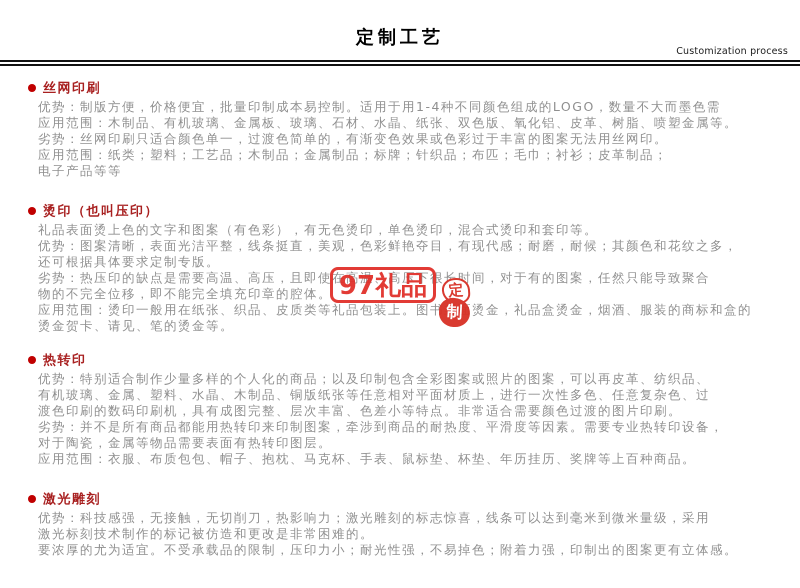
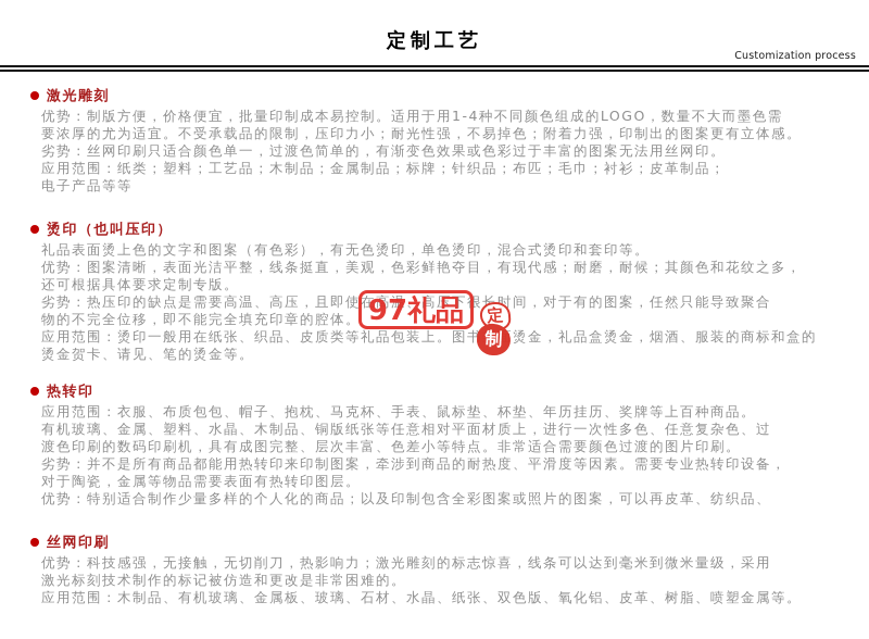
  定制工艺
  Customization process
- 丝网印刷
+ 激光雕刻
  优势：制版方便，价格便宜，批量印制成本易控制。适用于用1-4种不同颜色组成的LOGO，数量不大而墨色需
- 应用范围：木制品、有机玻璃、金属板、玻璃、石材、水晶、纸张、双色版、氧化铝、皮革、树脂、喷塑金属等。
+ 要浓厚的尤为适宜。不受承载品的限制，压印力小；耐光性强，不易掉色；附着力强，印制出的图案更有立体感。
  劣势：丝网印刷只适合颜色单一，过渡色简单的，有渐变色效果或色彩过于丰富的图案无法用丝网印。
  应用范围：纸类；塑料；工艺品；木制品；金属制品；标牌；针织品；布匹；毛巾；衬衫；皮革制品；
  电子产品等等
  烫印（也叫压印）
  礼品表面烫上色的文字和图案（有色彩），有无色烫印，单色烫印，混合式烫印和套印等。
  优势：图案清晰，表面光洁平整，线条挺直，美观，色彩鲜艳夺目，有现代感；耐磨，耐候；其颜色和花纹之多，
  还可根据具体要求定制专版。
  劣势：热压印的缺点是需要高温、高压，且即使在高温、高压下很时间，对于有的图案，任然只能导致聚合
  物的不完全位移，即不能完全填充印章的腔体。
  应用范围：烫印一般用在纸张、织品、皮质类等礼品包装上。图书烫金，礼品盒烫金，烟酒、服装的商标和盒的
  烫金贺卡、请见、笔的烫金等。
  热转印
- 优势：特别适合制作少量多样的个人化的商品；以及印制包含全彩图案或照片的图案，可以再皮革、纺织品、
+ 应用范围：衣服、布质包包、帽子、抱枕、马克杯、手表、鼠标垫、杯垫、年历挂历、奖牌等上百种商品。
  有机玻璃、金属、塑料、水晶、木制品、铜版纸张等任意相对平面材质上，进行一次性多色、任意复杂色、过
  渡色印刷的数码印刷机，具有成图完整、层次丰富、色差小等特点。非常适合需要颜色过渡的图片印刷。
  劣势：并不是所有商品都能用热转印来印制图案，牵涉到商品的耐热度、平滑度等因素。需要专业热转印设备，
  对于陶瓷，金属等物品需要表面有热转印图层。
- 应用范围：衣服、布质包包、帽子、抱枕、马克杯、手表、鼠标垫、杯垫、年历挂历、奖牌等上百种商品。
+ 优势：特别适合制作少量多样的个人化的商品；以及印制包含全彩图案或照片的图案，可以再皮革、纺织品、
- 激光雕刻
+ 丝网印刷
  优势：科技感强，无接触，无切削刀，热影响力；激光雕刻的标志惊喜，线条可以达到毫米到微米量级，采用
  激光标刻技术制作的标记被仿造和更改是非常困难的。
- 要浓厚的尤为适宜。不受承载品的限制，压印力小；耐光性强，不易掉色；附着力强，印制出的图案更有立体感。
+ 应用范围：木制品、有机玻璃、金属板、玻璃、石材、水晶、纸张、双色版、氧化铝、皮革、树脂、喷塑金属等。
  97礼品
